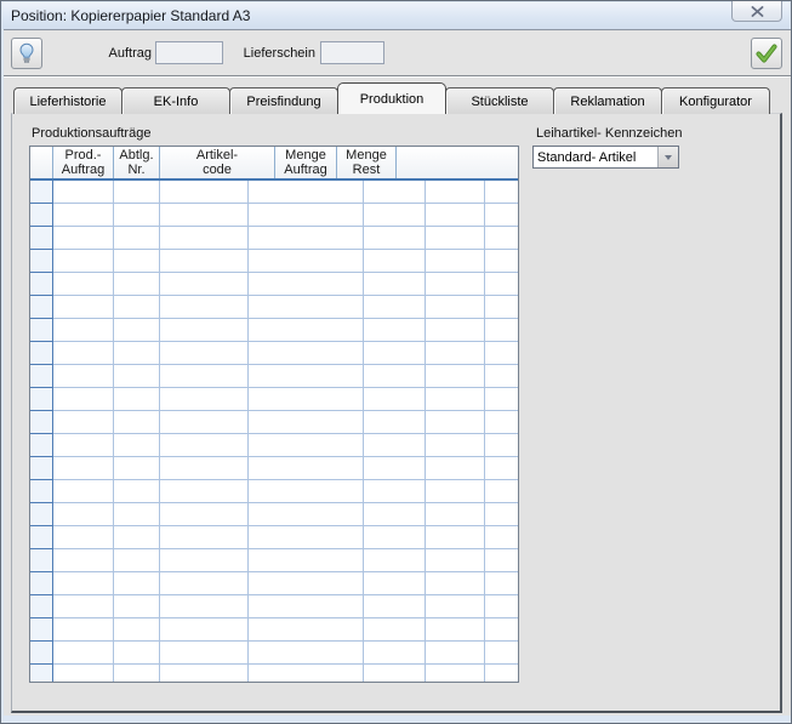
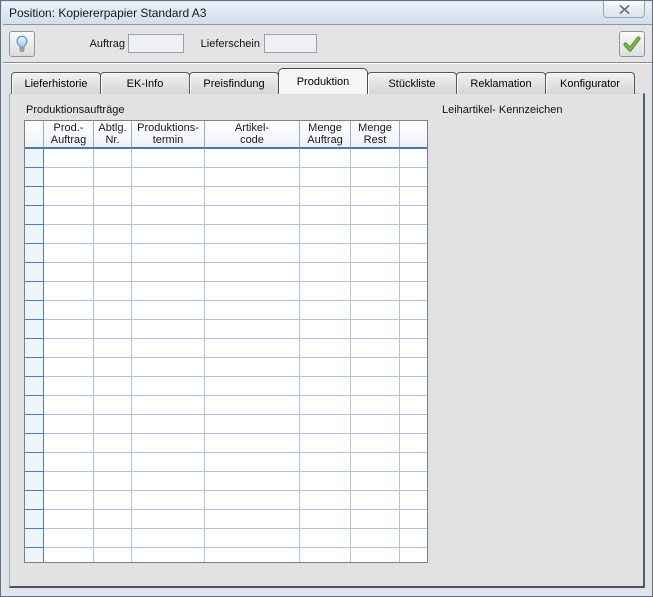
  Position: Kopiererpapier Standard A3
  Auftrag
  Lieferschein
  Lieferhistorie
  EK-Info
  Preisfindung
  Produktion
  Stückliste
  Reklamation
  Konfigurator
  Produktionsaufträge
  Prod.-
  Auftrag
  Abtlg.
  Nr.
+ Produktions-
+ termin
  Artikel-
  code
  Menge
  Auftrag
  Menge
  Rest
  Leihartikel- Kennzeichen
- Standard- Artikel
